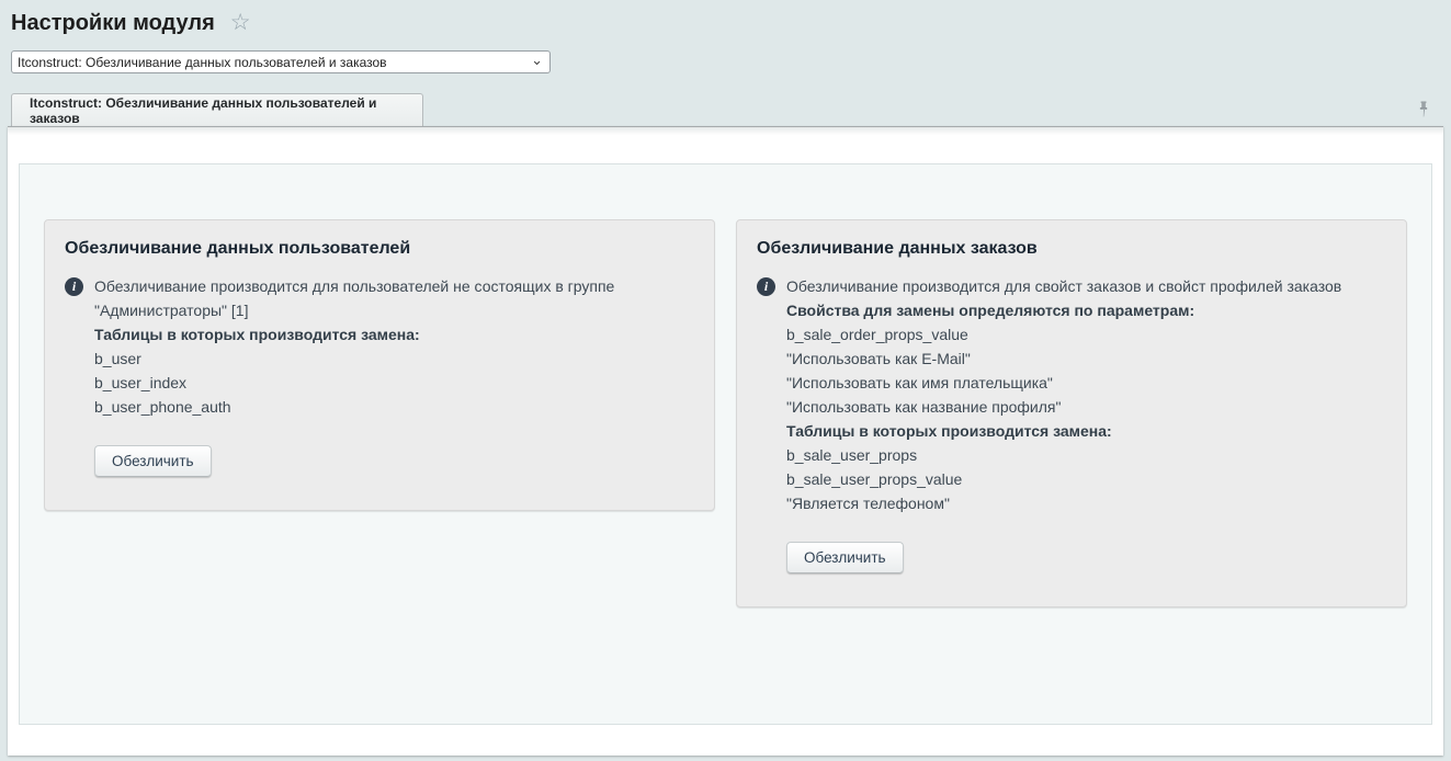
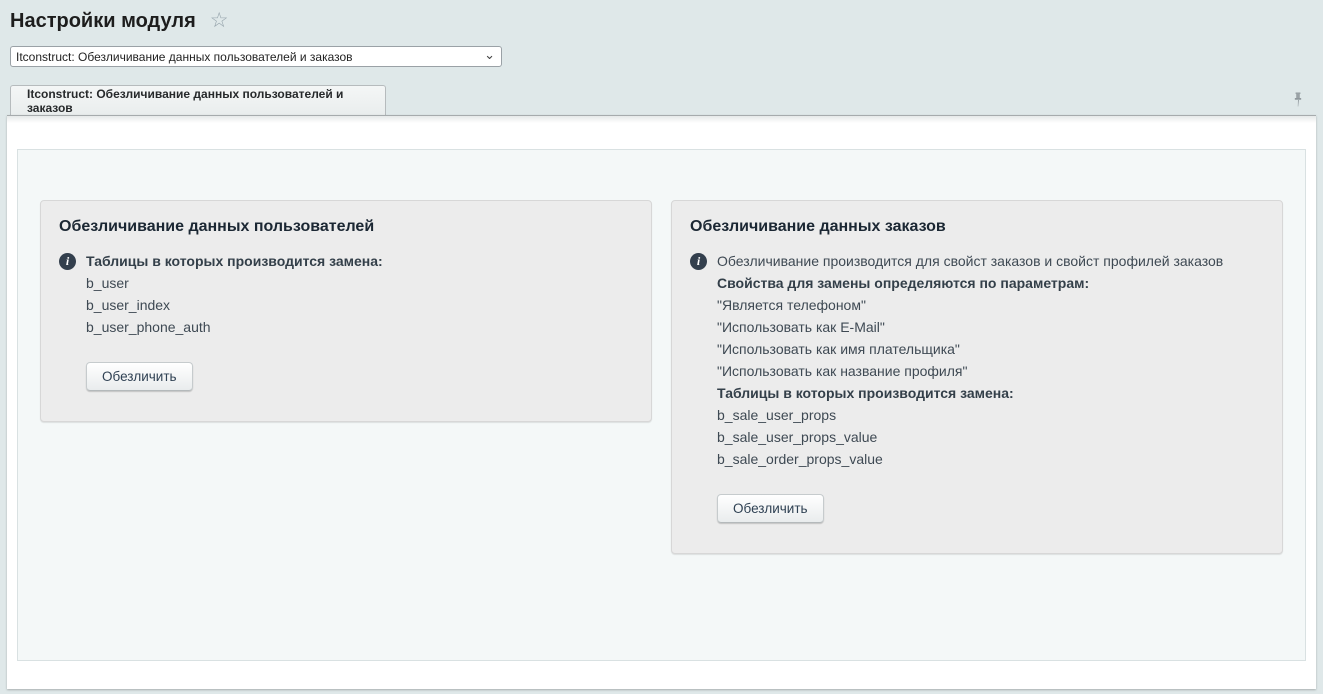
  Настройки модуля
  ☆
  Itconstruct: Обезличивание данных пользователей и заказов
  ⌄
  Itconstruct: Обезличивание данных пользователей и заказов
  Обезличивание данных пользователей
  i
- Обезличивание производится для пользователей не состоящих в группе "Администраторы" [1]
  Таблицы в которых производится замена:
  b_user
  b_user_index
  b_user_phone_auth
  Обезличить
  Обезличивание данных заказов
  i
  Обезличивание производится для свойст заказов и свойст профилей заказов
  Свойства для замены определяются по параметрам:
- b_sale_order_props_value
+ "Является телефоном"
  "Использовать как E-Mail"
  "Использовать как имя плательщика"
  "Использовать как название профиля"
  Таблицы в которых производится замена:
  b_sale_user_props
  b_sale_user_props_value
- "Является телефоном"
+ b_sale_order_props_value
  Обезличить
